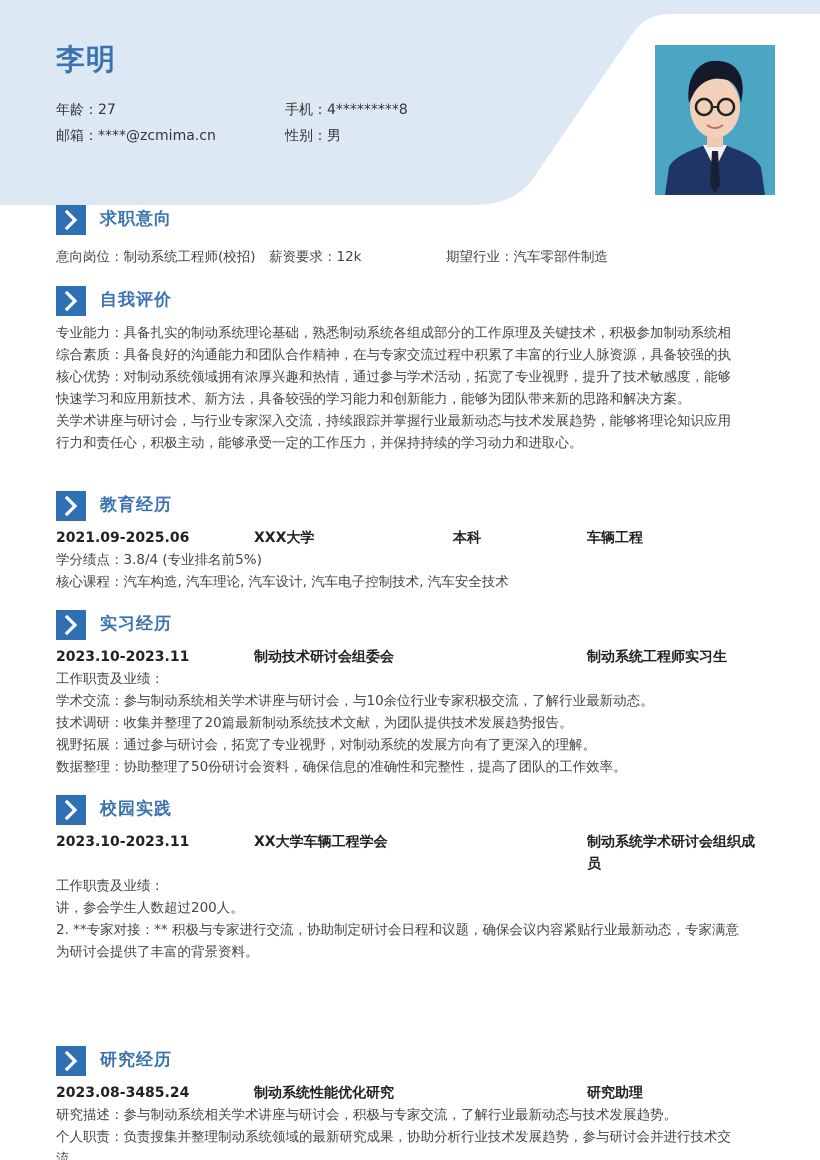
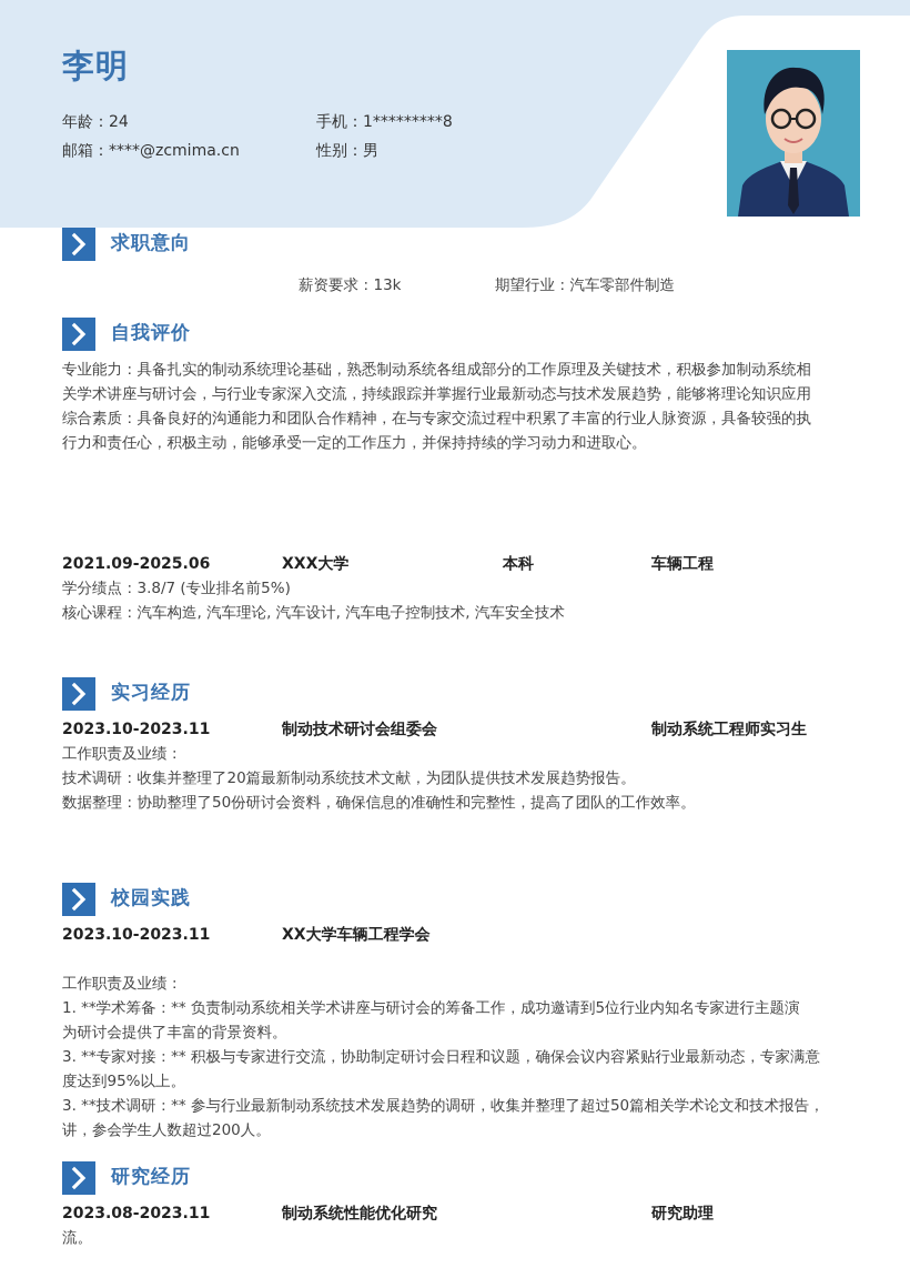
  李明
- 年龄：27
+ 年龄：24
- 手机：4*********8
+ 手机：1*********8
  邮箱：****@zcmima.cn
  性别：男
  求职意向
- 意向岗位：制动系统工程师(校招)
- 薪资要求：12k
+ 薪资要求：13k
  期望行业：汽车零部件制造
  自我评价
  专业能力：具备扎实的制动系统理论基础，熟悉制动系统各组成部分的工作原理及关键技术，积极参加制动系统相
- 综合素质：具备良好的沟通能力和团队合作精神，在与专家交流过程中积累了丰富的行业人脉资源，具备较强的执
+ 关学术讲座与研讨会，与行业专家深入交流，持续跟踪并掌握行业最新动态与技术发展趋势，能够将理论知识应用
- 核心优势：对制动系统领域拥有浓厚兴趣和热情，通过参与学术活动，拓宽了专业视野，提升了技术敏感度，能够
- 快速学习和应用新技术、新方法，具备较强的学习能力和创新能力，能够为团队带来新的思路和解决方案。
- 关学术讲座与研讨会，与行业专家深入交流，持续跟踪并掌握行业最新动态与技术发展趋势，能够将理论知识应用
+ 综合素质：具备良好的沟通能力和团队合作精神，在与专家交流过程中积累了丰富的行业人脉资源，具备较强的执
  行力和责任心，积极主动，能够承受一定的工作压力，并保持持续的学习动力和进取心。
- 教育经历
  2021.09-2025.06
  XXX大学
  本科
  车辆工程
- 学分绩点：3.8/4 (专业排名前5%)
+ 学分绩点：3.8/7 (专业排名前5%)
  核心课程：汽车构造, 汽车理论, 汽车设计, 汽车电子控制技术, 汽车安全技术
  实习经历
  2023.10-2023.11
  制动技术研讨会组委会
  制动系统工程师实习生
  工作职责及业绩：
- 学术交流：参与制动系统相关学术讲座与研讨会，与10余位行业专家积极交流，了解行业最新动态。
  技术调研：收集并整理了20篇最新制动系统技术文献，为团队提供技术发展趋势报告。
- 视野拓展：通过参与研讨会，拓宽了专业视野，对制动系统的发展方向有了更深入的理解。
  数据整理：协助整理了50份研讨会资料，确保信息的准确性和完整性，提高了团队的工作效率。
  校园实践
  2023.10-2023.11
  XX大学车辆工程学会
- 制动系统学术研讨会组织成
- 员
  工作职责及业绩：
+ 1. **学术筹备：** 负责制动系统相关学术讲座与研讨会的筹备工作，成功邀请到5位行业内知名专家进行主题演
- 讲，参会学生人数超过200人。
+ 为研讨会提供了丰富的背景资料。
- 2. **专家对接：** 积极与专家进行交流，协助制定研讨会日程和议题，确保会议内容紧贴行业最新动态，专家满意
+ 3. **专家对接：** 积极与专家进行交流，协助制定研讨会日程和议题，确保会议内容紧贴行业最新动态，专家满意
+ 度达到95%以上。
+ 3. **技术调研：** 参与行业最新制动系统技术发展趋势的调研，收集并整理了超过50篇相关学术论文和技术报告，
- 为研讨会提供了丰富的背景资料。
+ 讲，参会学生人数超过200人。
  研究经历
- 2023.08-3485.24
+ 2023.08-2023.11
  制动系统性能优化研究
  研究助理
- 研究描述：参与制动系统相关学术讲座与研讨会，积极与专家交流，了解行业最新动态与技术发展趋势。
- 个人职责：负责搜集并整理制动系统领域的最新研究成果，协助分析行业技术发展趋势，参与研讨会并进行技术交
  流。
